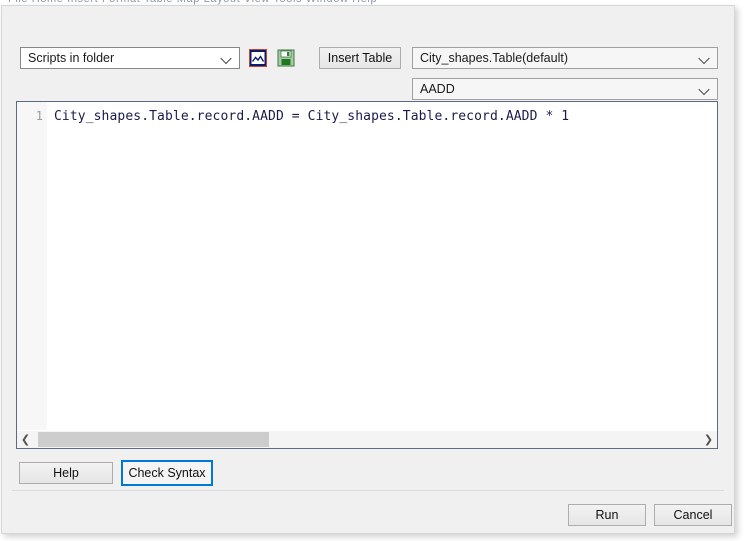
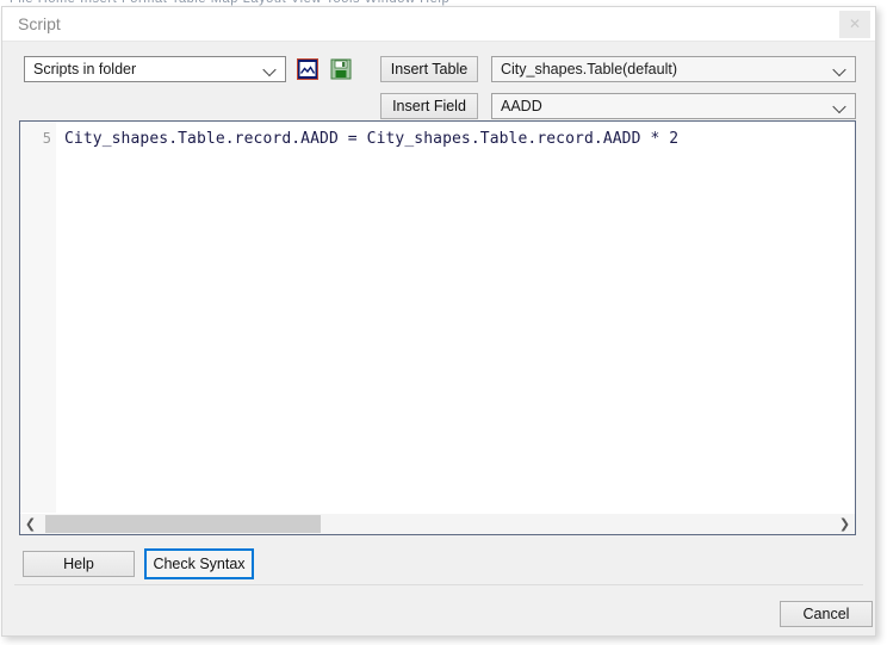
+ Script
+ ✕
  Scripts in folder
  Insert Table
  City_shapes.Table(default)
+ Insert Field
  AADD
- 1
+ 5
- City_shapes.Table.record.AADD = City_shapes.Table.record.AADD * 1
+ City_shapes.Table.record.AADD = City_shapes.Table.record.AADD * 2
  ❮
  ❯
  Help
  Check Syntax
- Run
  Cancel
